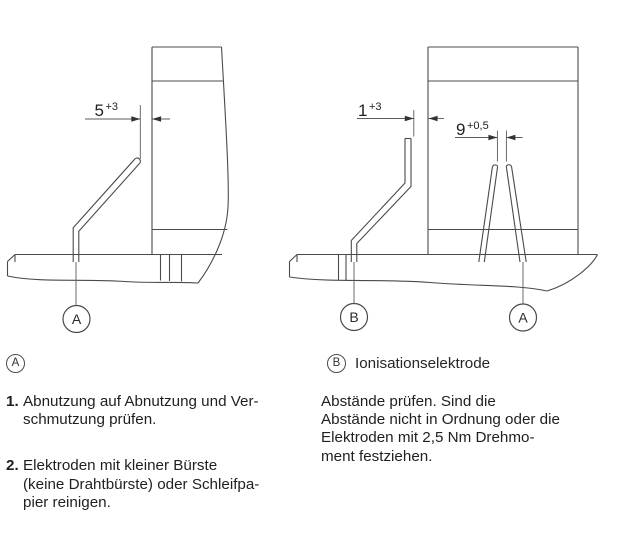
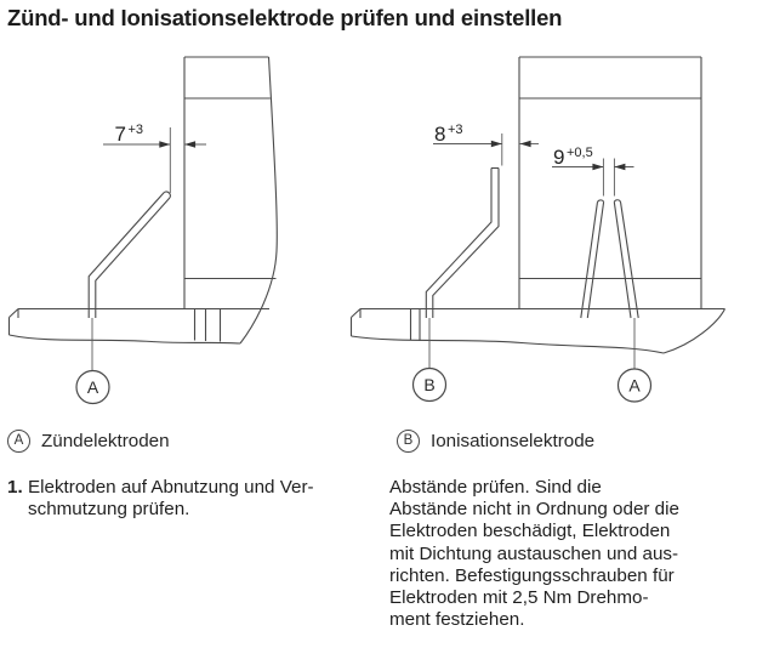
+ Zünd- und Ionisationselektrode prüfen und einstellen
- 5
+ 7
  +3
  A
- 1
+ 8
  +3
  9
  +0,5
  B
  A
  A
+ Zündelektroden
  B
  Ionisationselektrode
  1.
- Abnutzung auf Abnutzung und Ver-
+ Elektroden auf Abnutzung und Ver-
  schmutzung prüfen.
- 2.
- Elektroden mit kleiner Bürste
- (keine Drahtbürste) oder Schleifpa-
- pier reinigen.
  Abstände prüfen. Sind die
  Abstände nicht in Ordnung oder die
+ Elektroden beschädigt, Elektroden
+ mit Dichtung austauschen und aus-
+ richten. Befestigungsschrauben für
  Elektroden mit 2,5 Nm Drehmo-
  ment festziehen.
